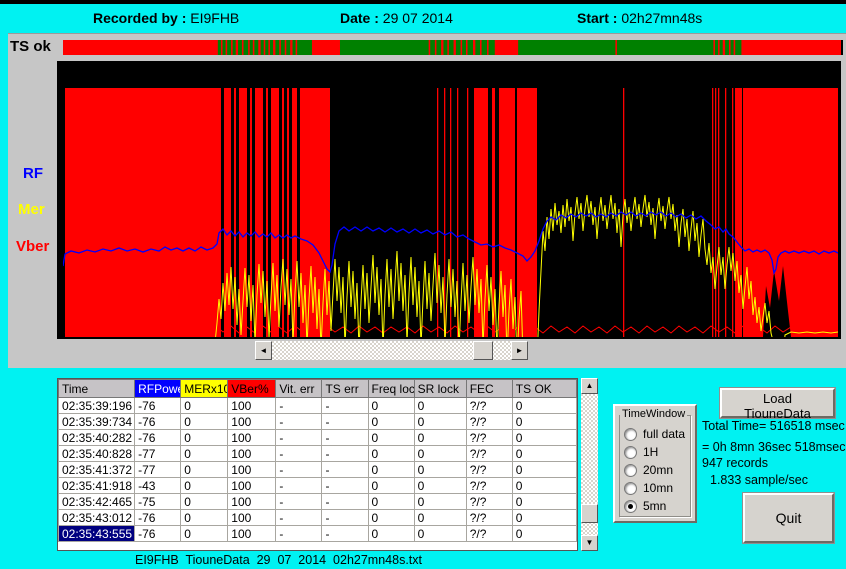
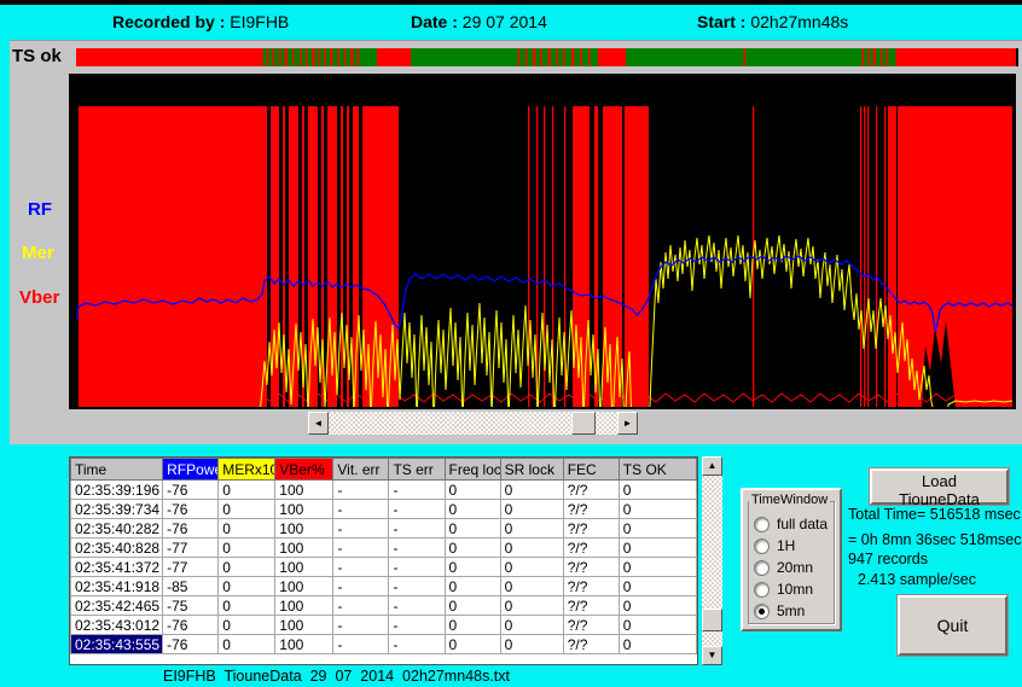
  Recorded by : EI9FHB
  Date : 29 07 2014
  Start : 02h27mn48s
  TS ok
  RF
  Mer
  Vber
  ◄
  ►
  Time	RFPow	MERx10	VBer%	Vit. err	TS err	Freq loc	SR lock	FEC	TS OK
  02:35:39:196	-76	0	100	-	-	0	0	?/?	0
  02:35:39:734	-76	0	100	-	-	0	0	?/?	0
  02:35:40:282	-76	0	100	-	-	0	0	?/?	0
  02:35:40:828	-77	0	100	-	-	0	0	?/?	0
  02:35:41:372	-77	0	100	-	-	0	0	?/?	0
- 02:35:41:918	-43	0	100	-	-	0	0	?/?	0
+ 02:35:41:918	-85	0	100	-	-	0	0	?/?	0
  02:35:42:465	-75	0	100	-	-	0	0	?/?	0
  02:35:43:012	-76	0	100	-	-	0	0	?/?	0
  02:35:43:555	-76	0	100	-	-	0	0	?/?	0
  ▲
  ▼
  Load TiouneData
  TimeWindow
  full data
  1H
  20mn
  10mn
  5mn
  Total Time= 516518 msec
  = 0h 8mn 36sec 518msec
  947 records
- 1.833 sample/sec
+ 2.413 sample/sec
  Quit
  EI9FHB TiouneData 29 07 2014 02h27mn48s.txt
